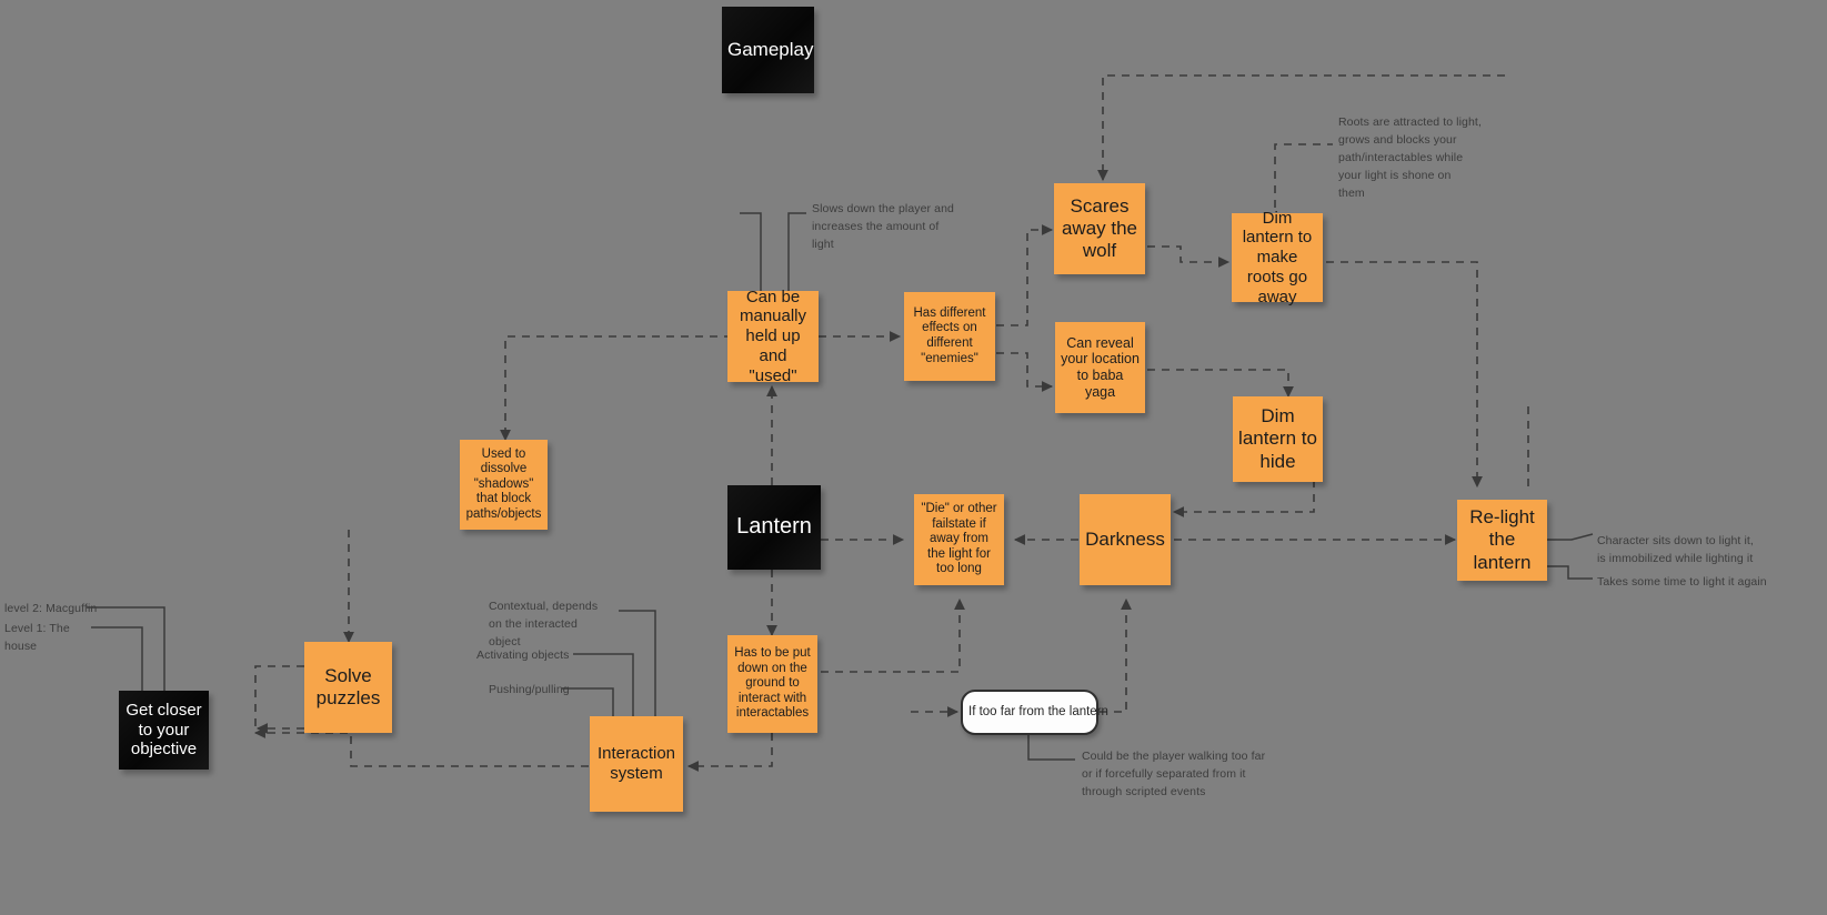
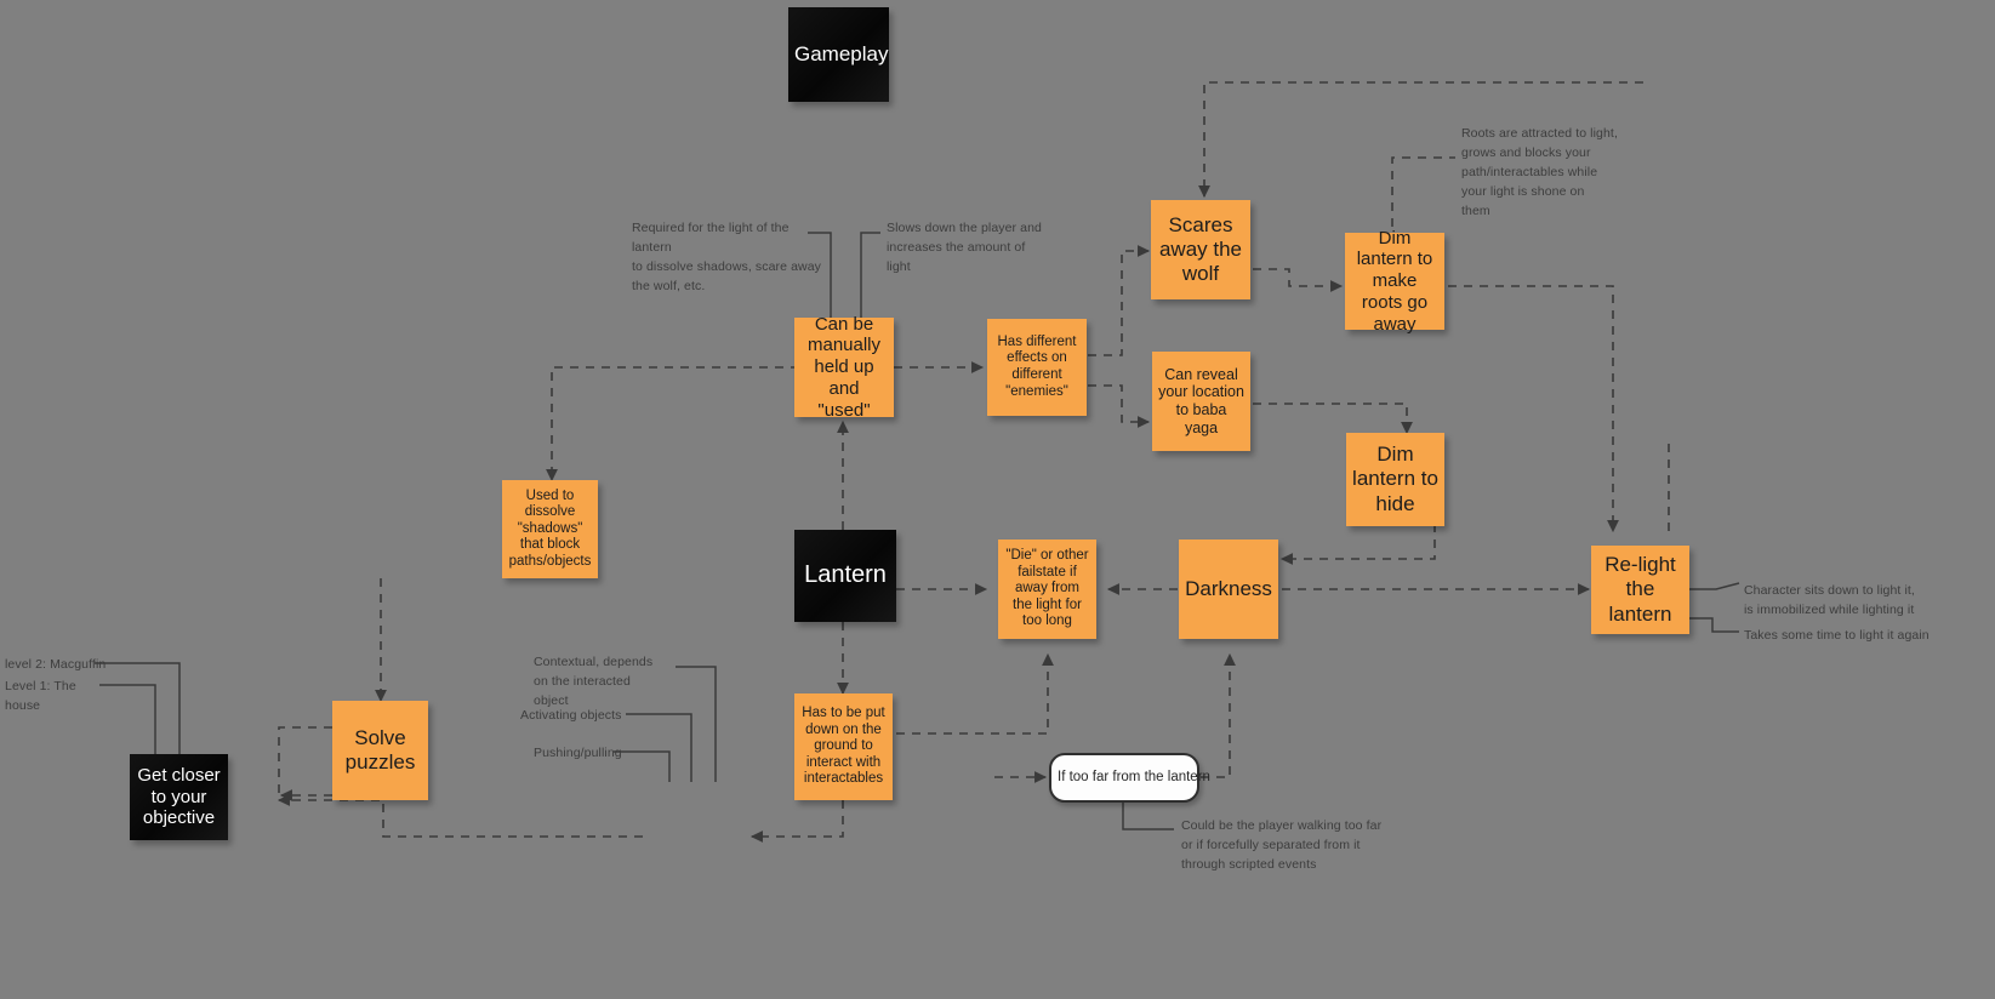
  Gameplay
  Lantern
  Get closer to your objective
  Solve puzzles
- Interaction system
  Can be manually held up and "used"
  Has different effects on different "enemies"
  Scares away the wolf
  Can reveal your location to baba yaga
  Dim lantern to make roots go away
  Dim lantern to hide
  Used to dissolve "shadows" that block paths/objects
  "Die" or other failstate if away from the light for too long
  Darkness
  Re-light the lantern
  Has to be put down on the ground to interact with interactables
  If too far from the lantern
+ Required for the light of the lantern
+ to dissolve shadows, scare away
+ the wolf, etc.
  Slows down the player and
  increases the amount of
  light
  Roots are attracted to light,
  grows and blocks your
  path/interactables while
  your light is shone on
  them
  Character sits down to light it,
  is immobilized while lighting it
  Takes some time to light it again
  level 2: Macguffin
  Level 1: The house
  Contextual, depends
  on the interacted
  object
  Activating objects
  Pushing/pulling
  Could be the player walking too far
  or if forcefully separated from it
  through scripted events
